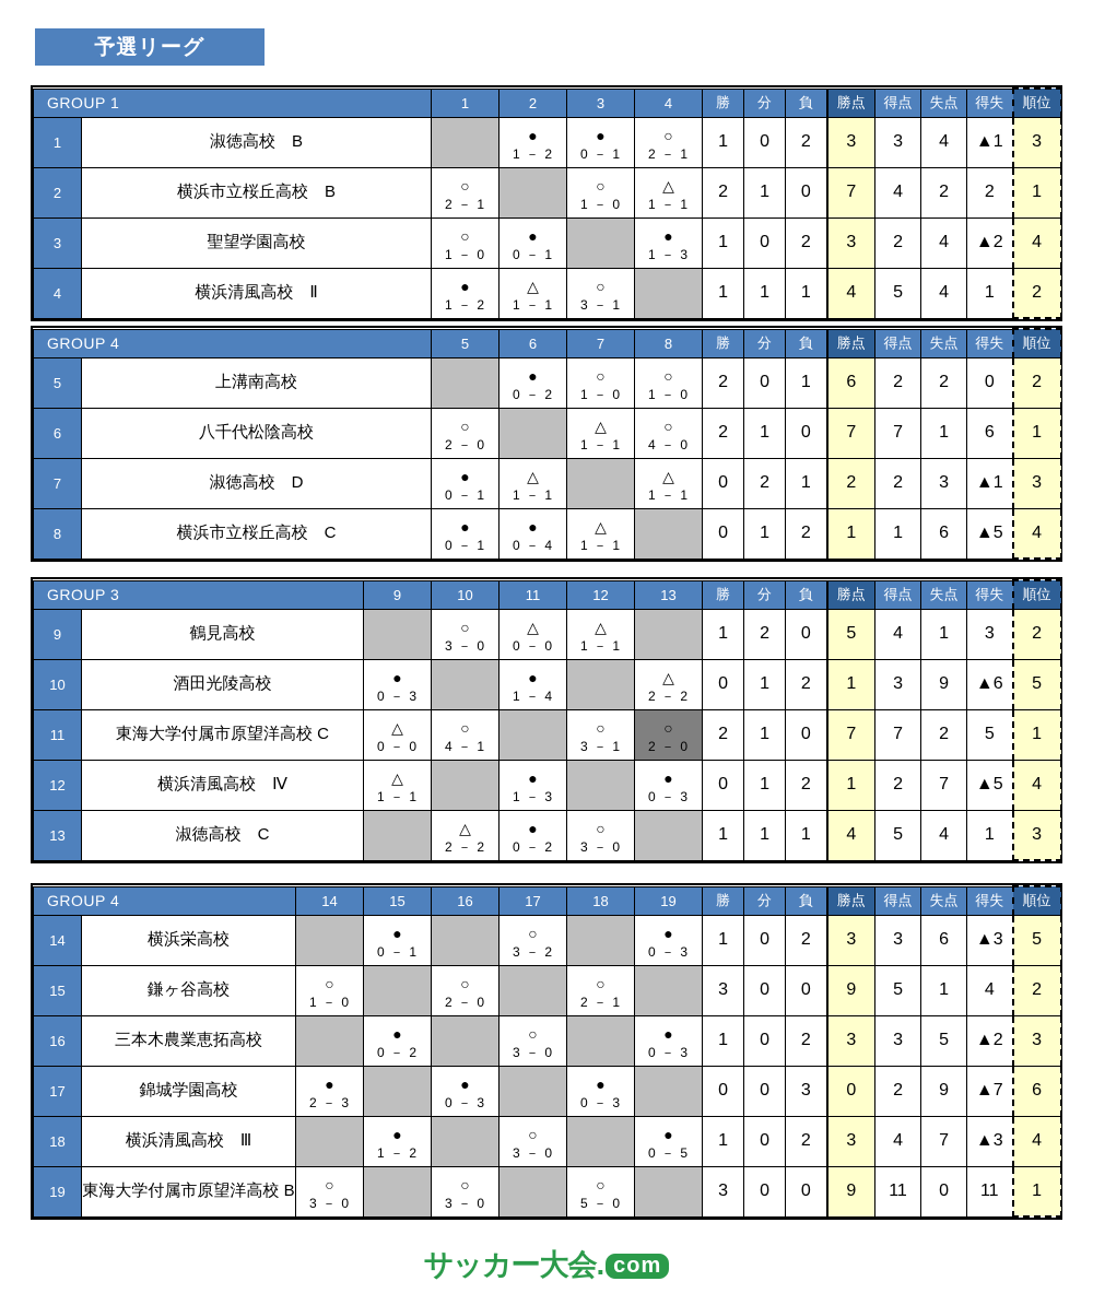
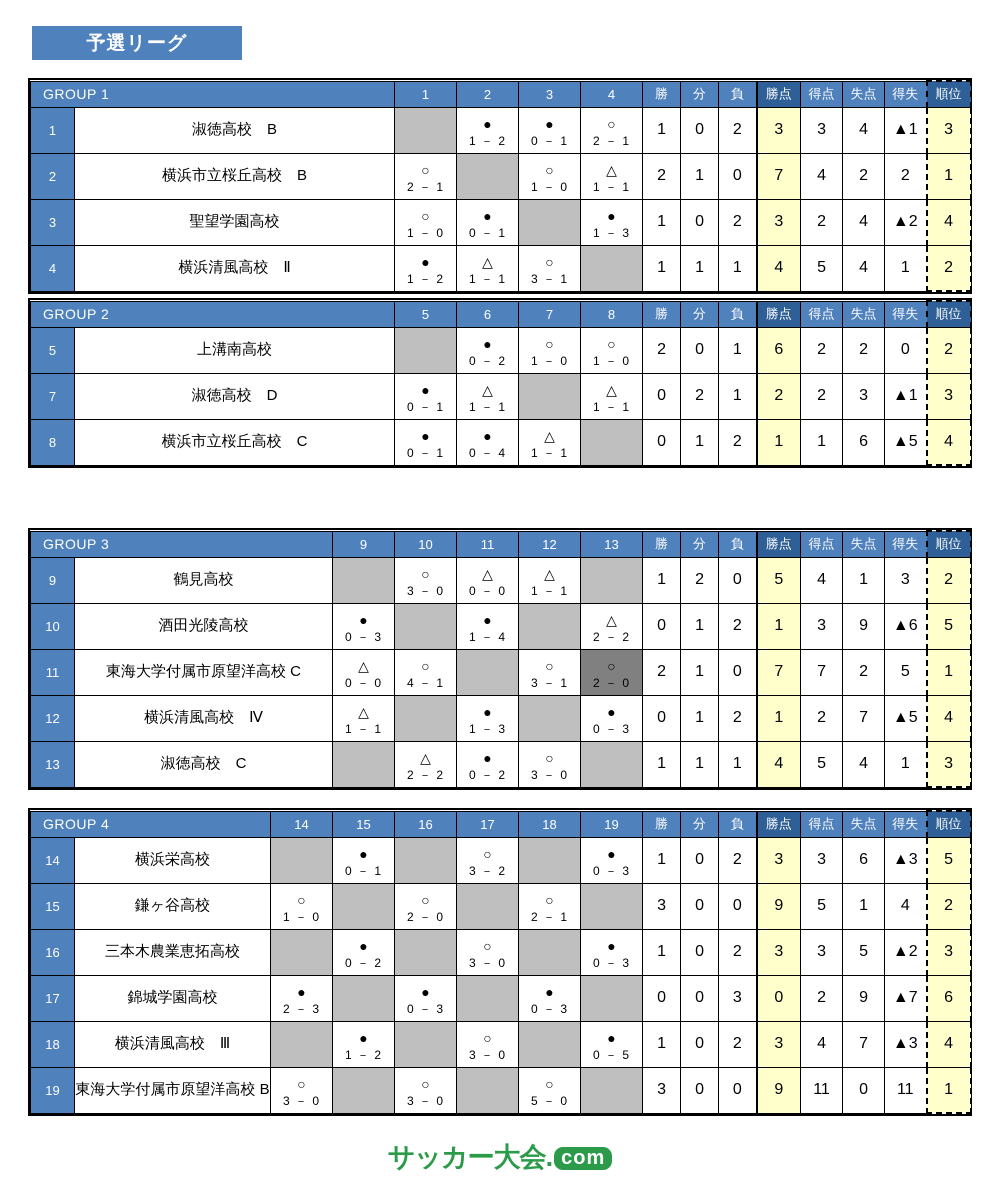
  予選リーグ
  GROUP 1	1	2	3	4	勝	分	負	勝点	得点	失点	得失	順位
  1	淑徳高校 B		●1 － 2	●0 － 1	○2 － 1	1	0	2	3	3	4	▲1	3
  2	横浜市立桜丘高校 B	○2 － 1		○1 － 0	△1 － 1	2	1	0	7	4	2	2	1
  3	聖望学園高校	○1 － 0	●0 － 1		●1 － 3	1	0	2	3	2	4	▲2	4
  4	横浜清風高校 Ⅱ	●1 － 2	△1 － 1	○3 － 1		1	1	1	4	5	4	1	2
- GROUP 4	5	6	7	8	勝	分	負	勝点	得点	失点	得失	順位
+ GROUP 2	5	6	7	8	勝	分	負	勝点	得点	失点	得失	順位
  5	上溝南高校		●0 － 2	○1 － 0	○1 － 0	2	0	1	6	2	2	0	2
- 6	八千代松陰高校	○2 － 0		△1 － 1	○4 － 0	2	1	0	7	7	1	6	1
  7	淑徳高校 D	●0 － 1	△1 － 1		△1 － 1	0	2	1	2	2	3	▲1	3
  8	横浜市立桜丘高校 C	●0 － 1	●0 － 4	△1 － 1		0	1	2	1	1	6	▲5	4
  GROUP 3	9	10	11	12	13	勝	分	負	勝点	得点	失点	得失	順位
  9	鶴見高校		○3 － 0	△0 － 0	△1 － 1		1	2	0	5	4	1	3	2
  10	酒田光陵高校	●0 － 3		●1 － 4		△2 － 2	0	1	2	1	3	9	▲6	5
  11	東海大学付属市原望洋高校 C	△0 － 0	○4 － 1		○3 － 1	○2 － 0	2	1	0	7	7	2	5	1
  12	横浜清風高校 Ⅳ	△1 － 1		●1 － 3		●0 － 3	0	1	2	1	2	7	▲5	4
  13	淑徳高校 C		△2 － 2	●0 － 2	○3 － 0		1	1	1	4	5	4	1	3
  GROUP 4	14	15	16	17	18	19	勝	分	負	勝点	得点	失点	得失	順位
  14	横浜栄高校		●0 － 1		○3 － 2		●0 － 3	1	0	2	3	3	6	▲3	5
  15	鎌ヶ谷高校	○1 － 0		○2 － 0		○2 － 1		3	0	0	9	5	1	4	2
  16	三本木農業恵拓高校		●0 － 2		○3 － 0		●0 － 3	1	0	2	3	3	5	▲2	3
  17	錦城学園高校	●2 － 3		●0 － 3		●0 － 3		0	0	3	0	2	9	▲7	6
  18	横浜清風高校 Ⅲ		●1 － 2		○3 － 0		●0 － 5	1	0	2	3	4	7	▲3	4
  19	東海大学付属市原望洋高校 B	○3 － 0		○3 － 0		○5 － 0		3	0	0	9	11	0	11	1
  サッカー大会. com
